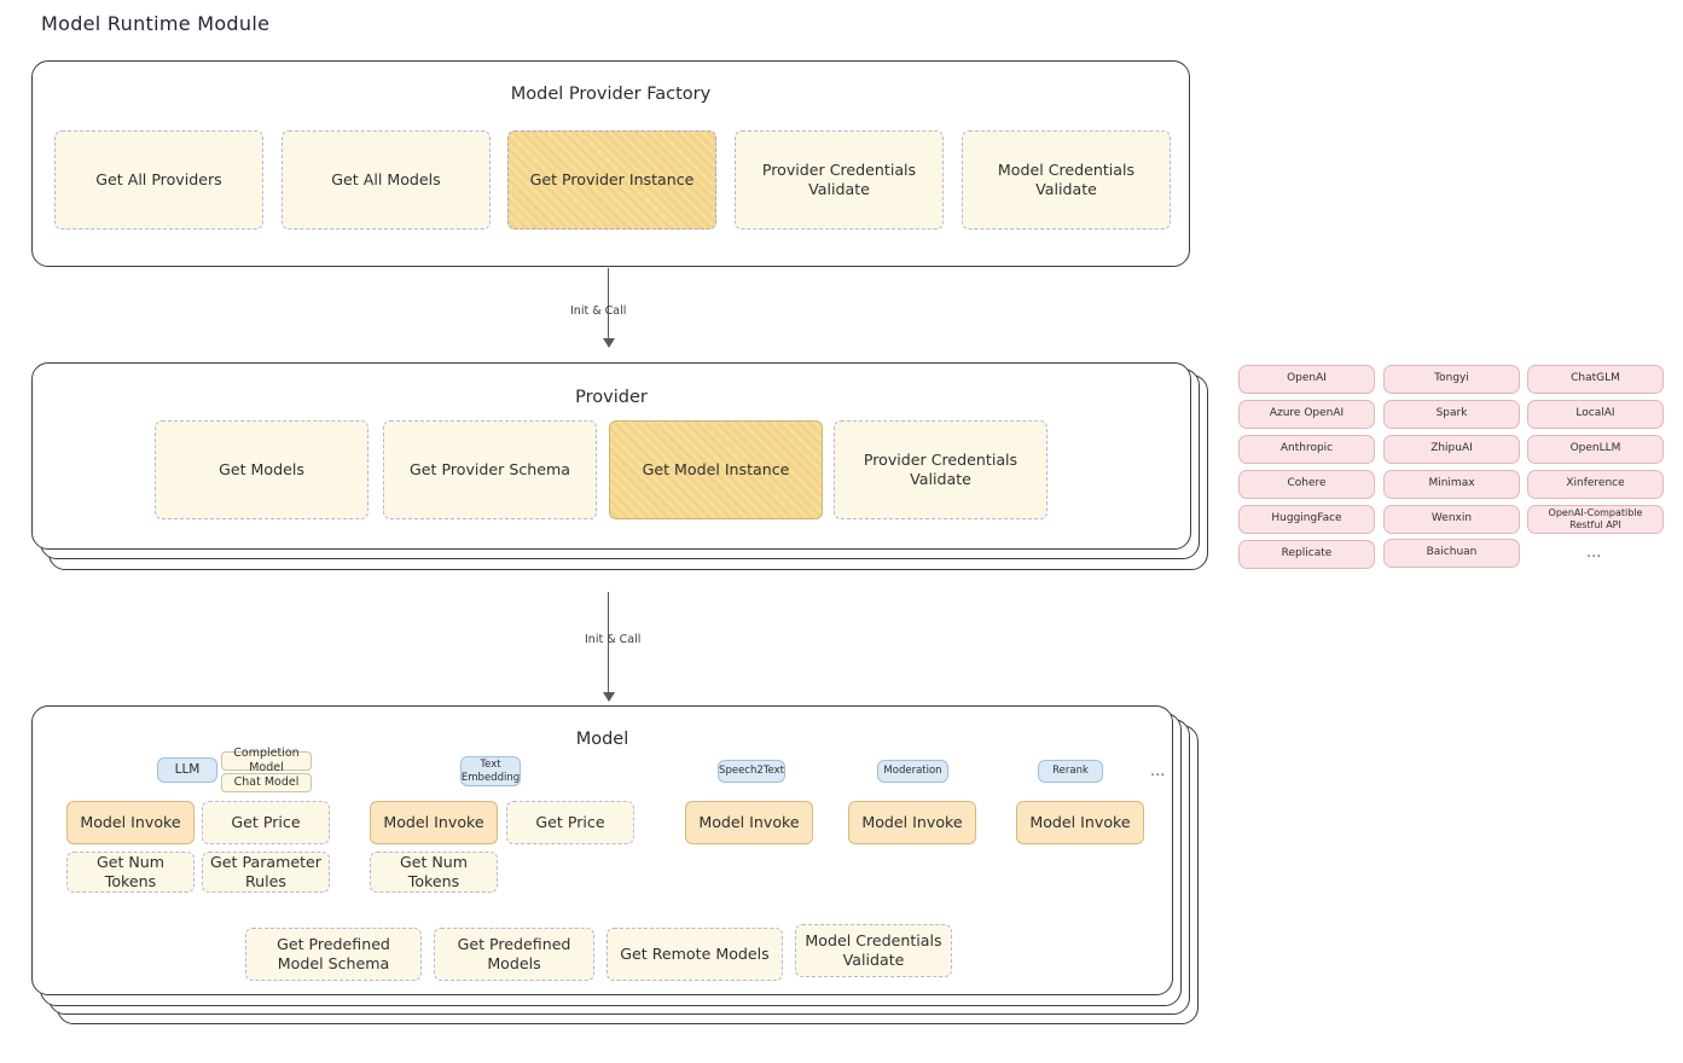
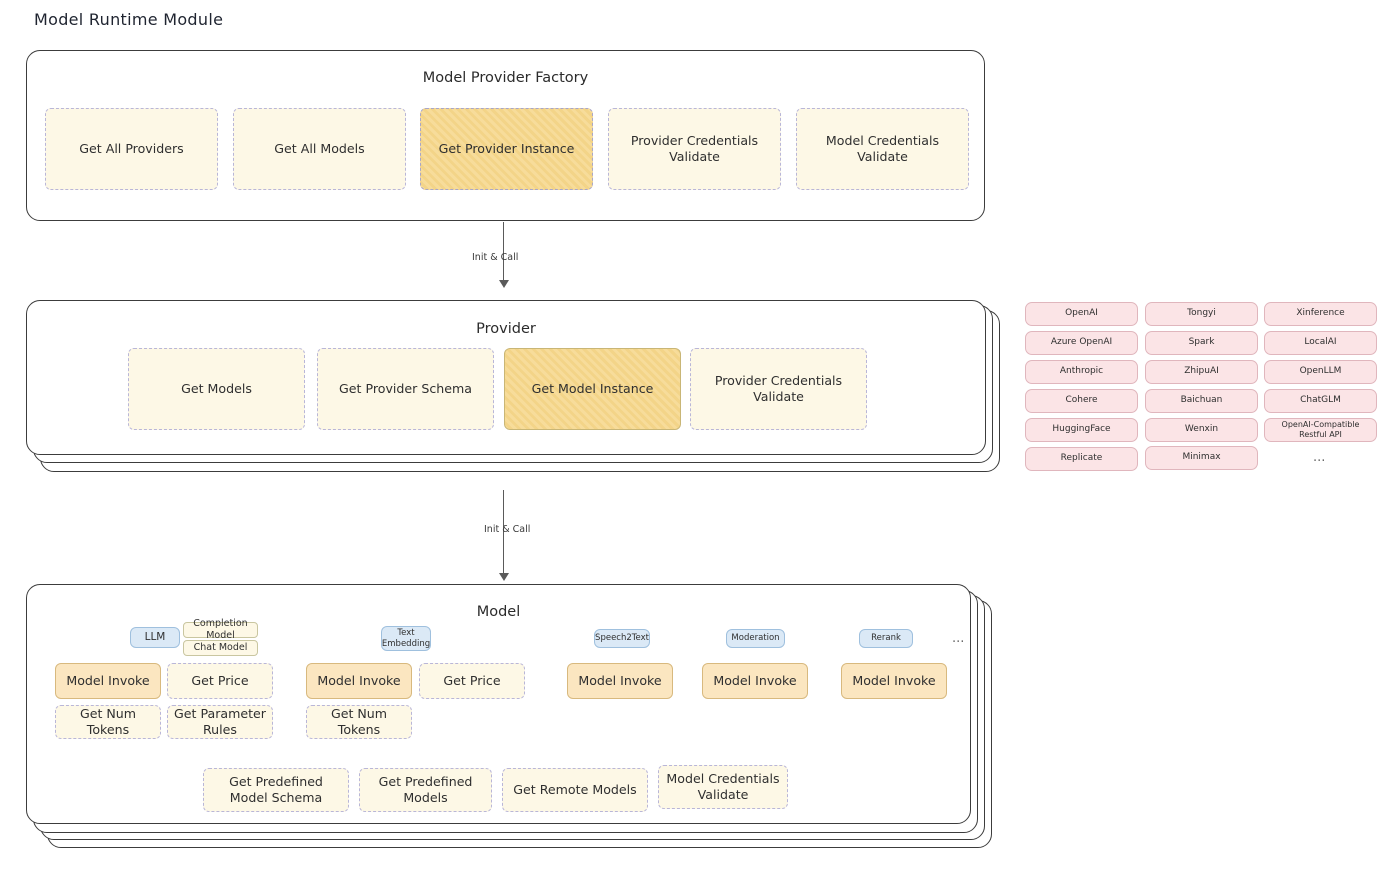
  Model Runtime Module
  Model Provider Factory
  Get All Providers
  Get All Models
  Get Provider Instance
  Provider Credentials Validate
  Model Credentials Validate
  Init & Call
  Provider
  Get Models
  Get Provider Schema
  Get Model Instance
  Provider Credentials Validate
  OpenAI
  Azure OpenAI
  Anthropic
  Cohere
  HuggingFace
  Replicate
  Tongyi
  Spark
  ZhipuAI
- Minimax
+ Baichuan
  Wenxin
- Baichuan
+ Minimax
- ChatGLM
+ Xinference
  LocalAI
  OpenLLM
- Xinference
+ ChatGLM
  OpenAI-Compatible Restful API
  ...
  Init & Call
  Model
  LLM
  Completion Model
  Chat Model
  Text Embedding
  Speech2Text
  Moderation
  Rerank
  ...
  Model Invoke
  Get Price
  Get Num Tokens
  Get Parameter Rules
  Model Invoke
  Get Price
  Get Num Tokens
  Model Invoke
  Model Invoke
  Model Invoke
  Get Predefined Model Schema
  Get Predefined Models
  Get Remote Models
  Model Credentials Validate
